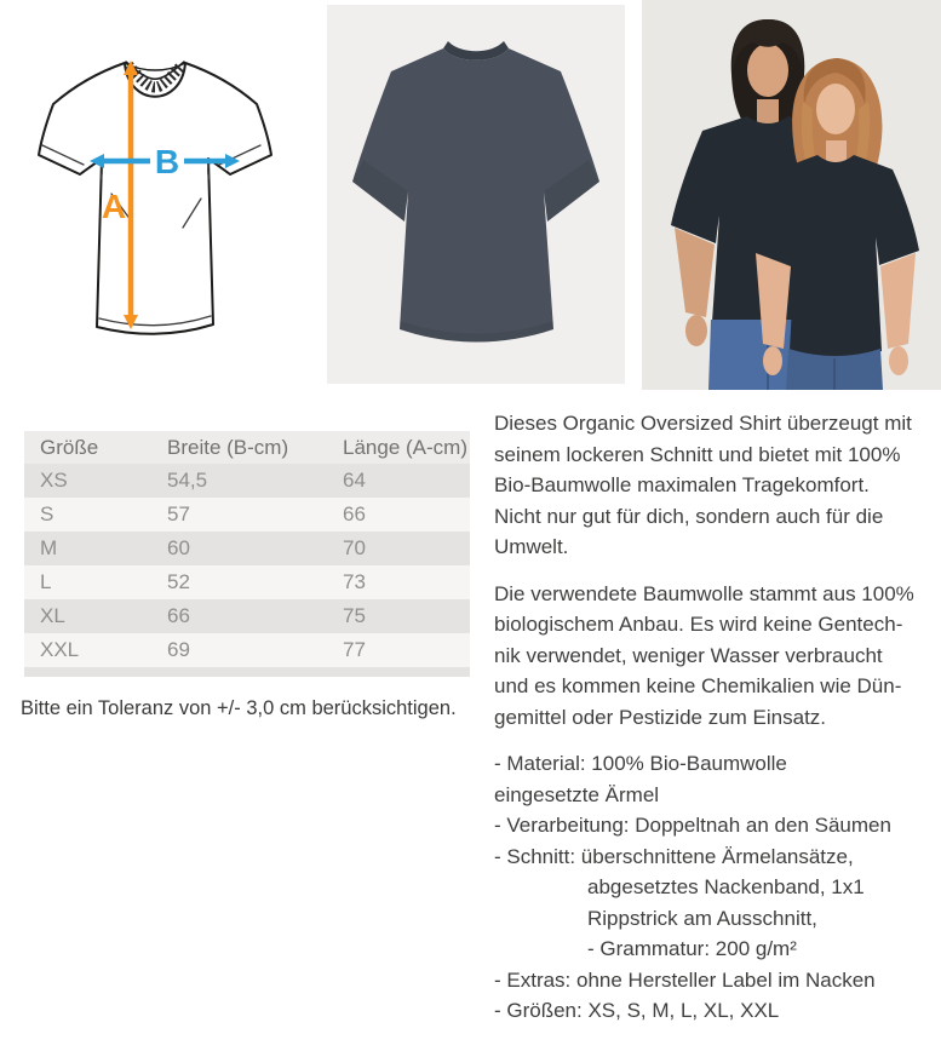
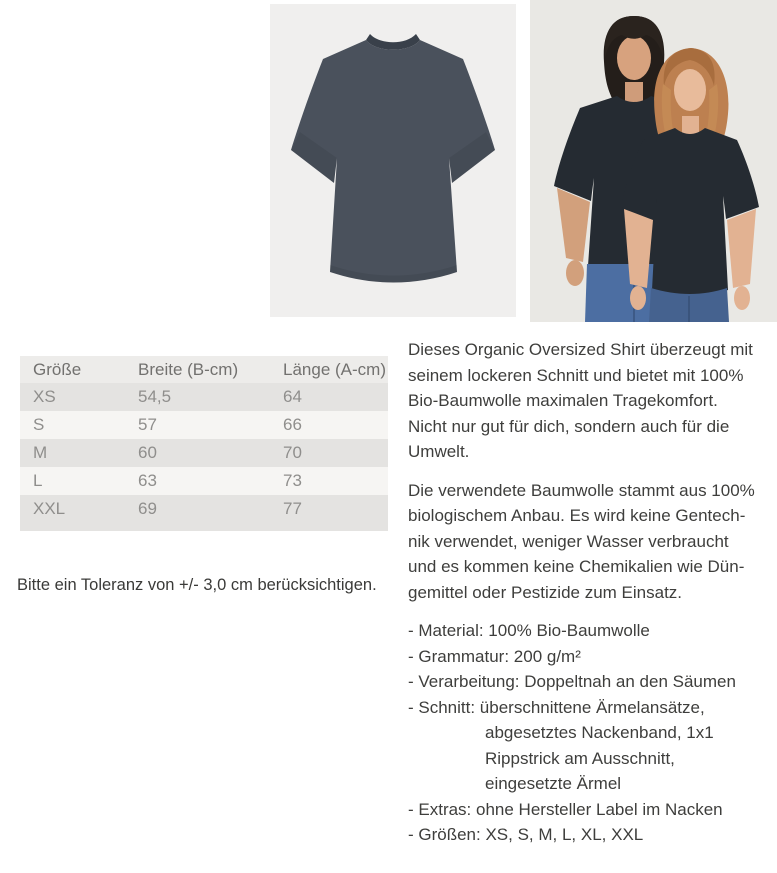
- A
- B
  Größe	Breite (B-cm)	Länge (A-cm)
  XS	54,5	64
  S	57	66
  M	60	70
- L	52	73
+ L	63	73
- XL	66	75
  XXL	69	77
  Bitte ein Toleranz von +/- 3,0 cm berücksichtigen.
  Dieses Organic Oversized Shirt überzeugt mit
  seinem lockeren Schnitt und bietet mit 100%
  Bio-Baumwolle maximalen Tragekomfort.
  Nicht nur gut für dich, sondern auch für die
  Umwelt.
  Die verwendete Baumwolle stammt aus 100%
  biologischem Anbau. Es wird keine Gentech-
  nik verwendet, weniger Wasser verbraucht
  und es kommen keine Chemikalien wie Dün-
  gemittel oder Pestizide zum Einsatz.
  - Material: 100% Bio-Baumwolle
- eingesetzte Ärmel
+ - Grammatur: 200 g/m²
  - Verarbeitung: Doppeltnah an den Säumen
  - Schnitt: überschnittene Ärmelansätze,
  abgesetztes Nackenband, 1x1
  Rippstrick am Ausschnitt,
- - Grammatur: 200 g/m²
+ eingesetzte Ärmel
  - Extras: ohne Hersteller Label im Nacken
  - Größen: XS, S, M, L, XL, XXL
